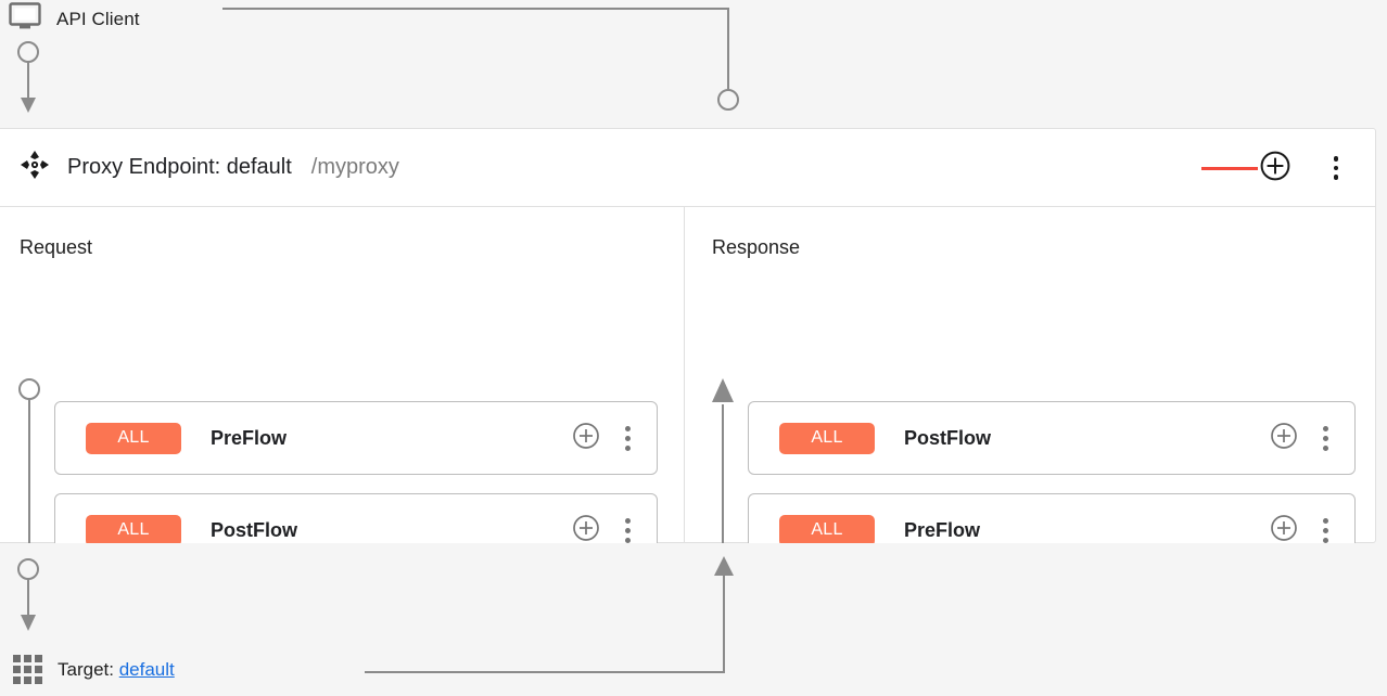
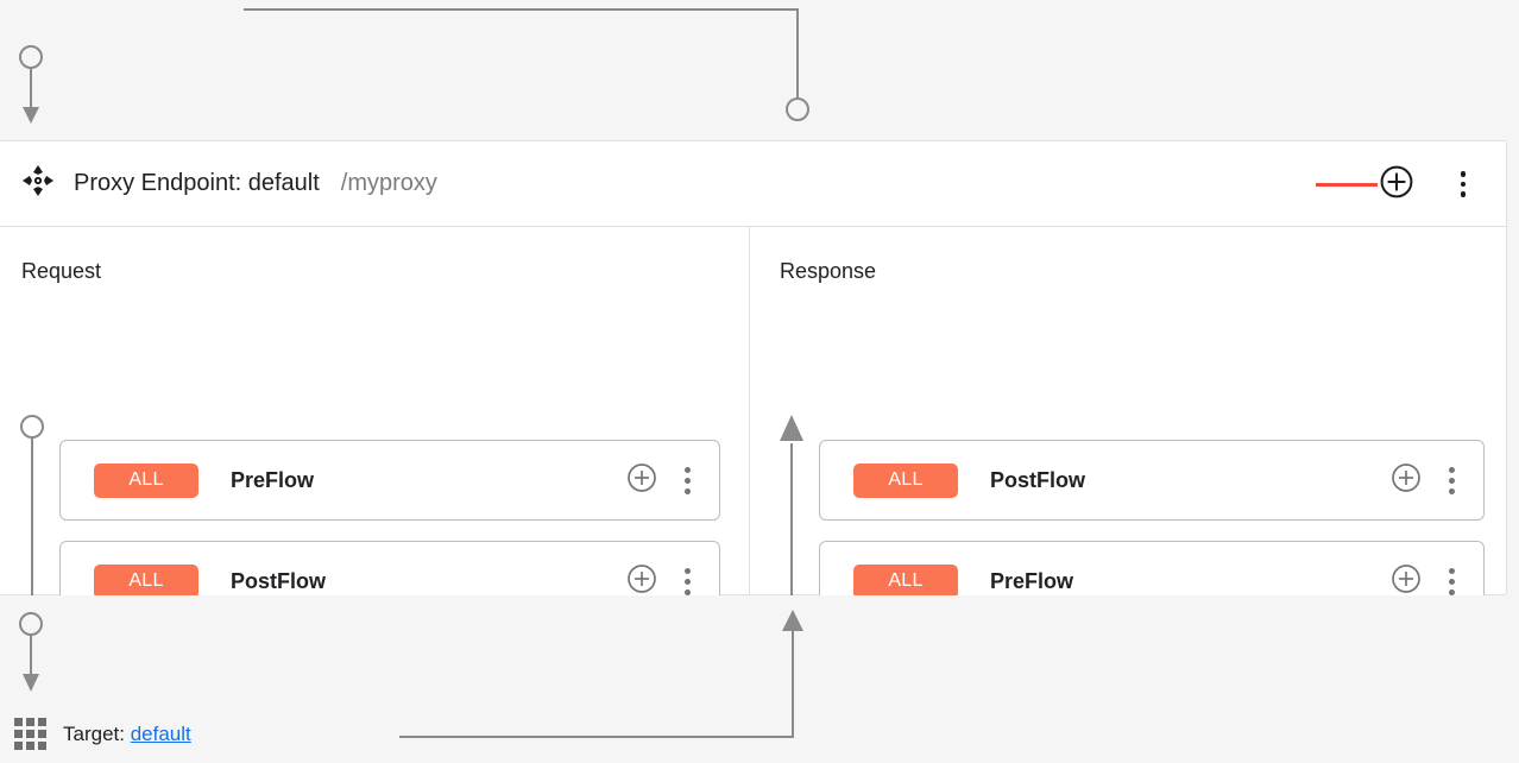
- API Client
  Proxy Endpoint: default
  /myproxy
  Request
  ALL
  PreFlow
  ALL
  PostFlow
  Response
  ALL
  PostFlow
  ALL
  PreFlow
  Target: default
